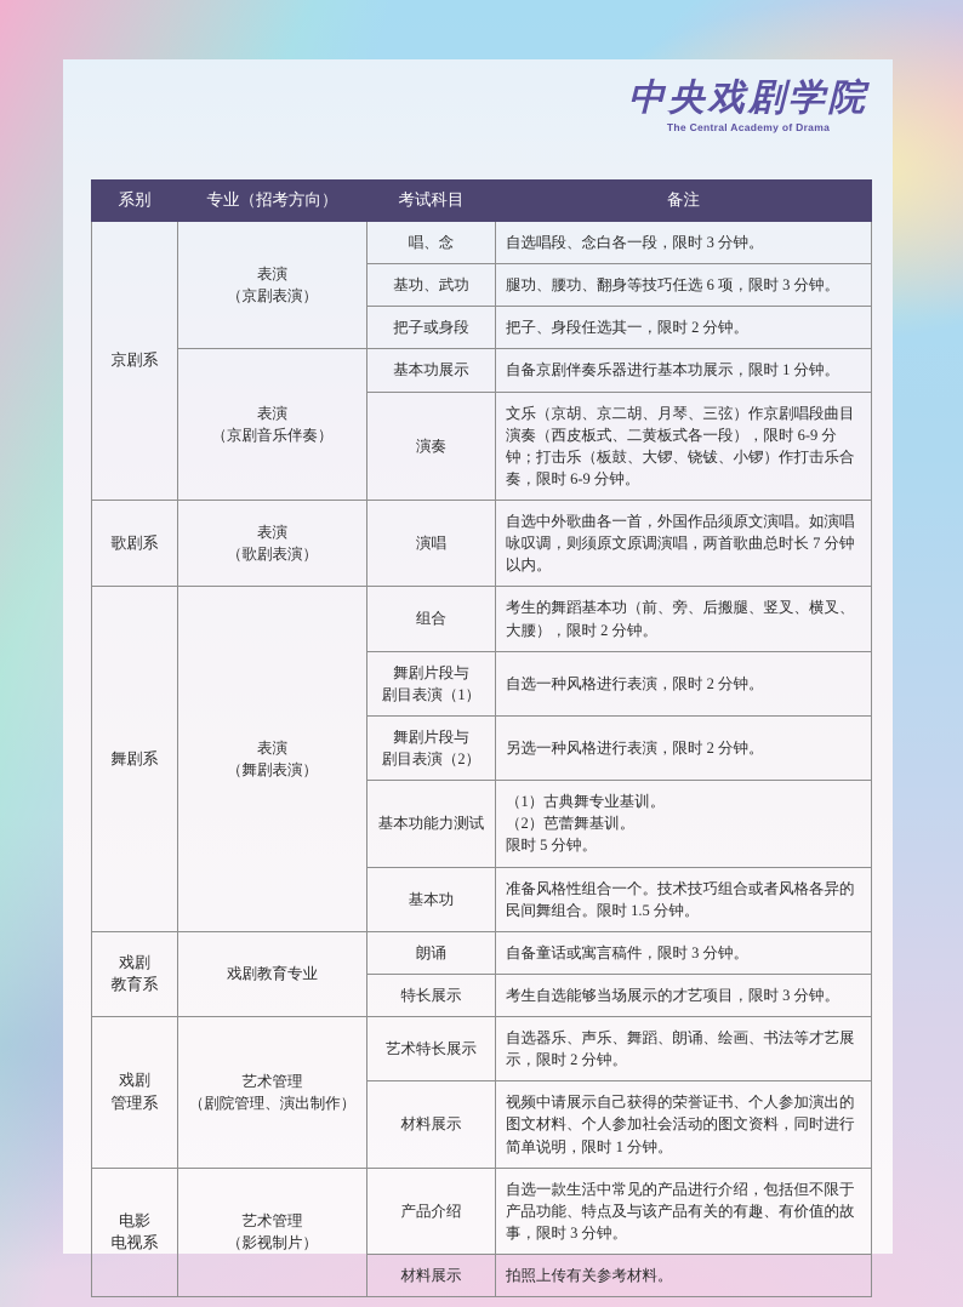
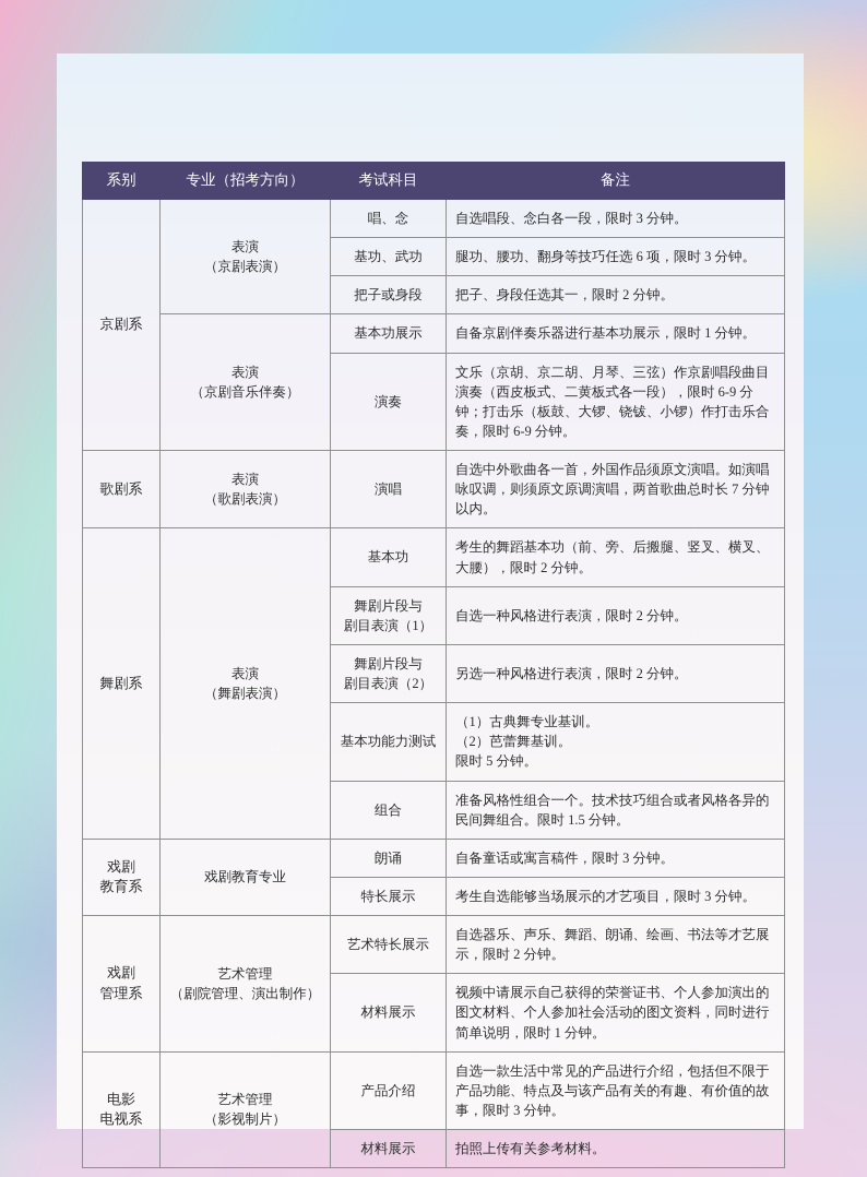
- 中央戏剧学院
- The Central Academy of Drama
  系别	专业（招考方向）	考试科目	备注
  京剧系	表演 （京剧表演）	唱、念	自选唱段、念白各一段，限时 3 分钟。
  基功、武功	腿功、腰功、翻身等技巧任选 6 项，限时 3 分钟。
  把子或身段	把子、身段任选其一，限时 2 分钟。
  表演 （京剧音乐伴奏）	基本功展示	自备京剧伴奏乐器进行基本功展示，限时 1 分钟。
  演奏	文乐（京胡、京二胡、月琴、三弦）作京剧唱段曲目演奏（西皮板式、二黄板式各一段），限时 6-9 分钟；打击乐（板鼓、大锣、铙钹、小锣）作打击乐合奏，限时 6-9 分钟。
  歌剧系	表演 （歌剧表演）	演唱	自选中外歌曲各一首，外国作品须原文演唱。如演唱咏叹调，则须原文原调演唱，两首歌曲总时长 7 分钟以内。
- 舞剧系	表演 （舞剧表演）	组合	考生的舞蹈基本功（前、旁、后搬腿、竖叉、横叉、大腰），限时 2 分钟。
+ 舞剧系	表演 （舞剧表演）	基本功	考生的舞蹈基本功（前、旁、后搬腿、竖叉、横叉、大腰），限时 2 分钟。
  舞剧片段与 剧目表演（1）	自选一种风格进行表演，限时 2 分钟。
  舞剧片段与 剧目表演（2）	另选一种风格进行表演，限时 2 分钟。
  基本功能力测试	（1）古典舞专业基训。 （2）芭蕾舞基训。 限时 5 分钟。
- 基本功	准备风格性组合一个。技术技巧组合或者风格各异的民间舞组合。限时 1.5 分钟。
+ 组合	准备风格性组合一个。技术技巧组合或者风格各异的民间舞组合。限时 1.5 分钟。
  戏剧 教育系	戏剧教育专业	朗诵	自备童话或寓言稿件，限时 3 分钟。
  特长展示	考生自选能够当场展示的才艺项目，限时 3 分钟。
  戏剧 管理系	艺术管理 （剧院管理、演出制作）	艺术特长展示	自选器乐、声乐、舞蹈、朗诵、绘画、书法等才艺展示，限时 2 分钟。
  材料展示	视频中请展示自己获得的荣誉证书、个人参加演出的图文材料、个人参加社会活动的图文资料，同时进行简单说明，限时 1 分钟。
  电影 电视系	艺术管理 （影视制片）	产品介绍	自选一款生活中常见的产品进行介绍，包括但不限于产品功能、特点及与该产品有关的有趣、有价值的故事，限时 3 分钟。
  材料展示	拍照上传有关参考材料。
